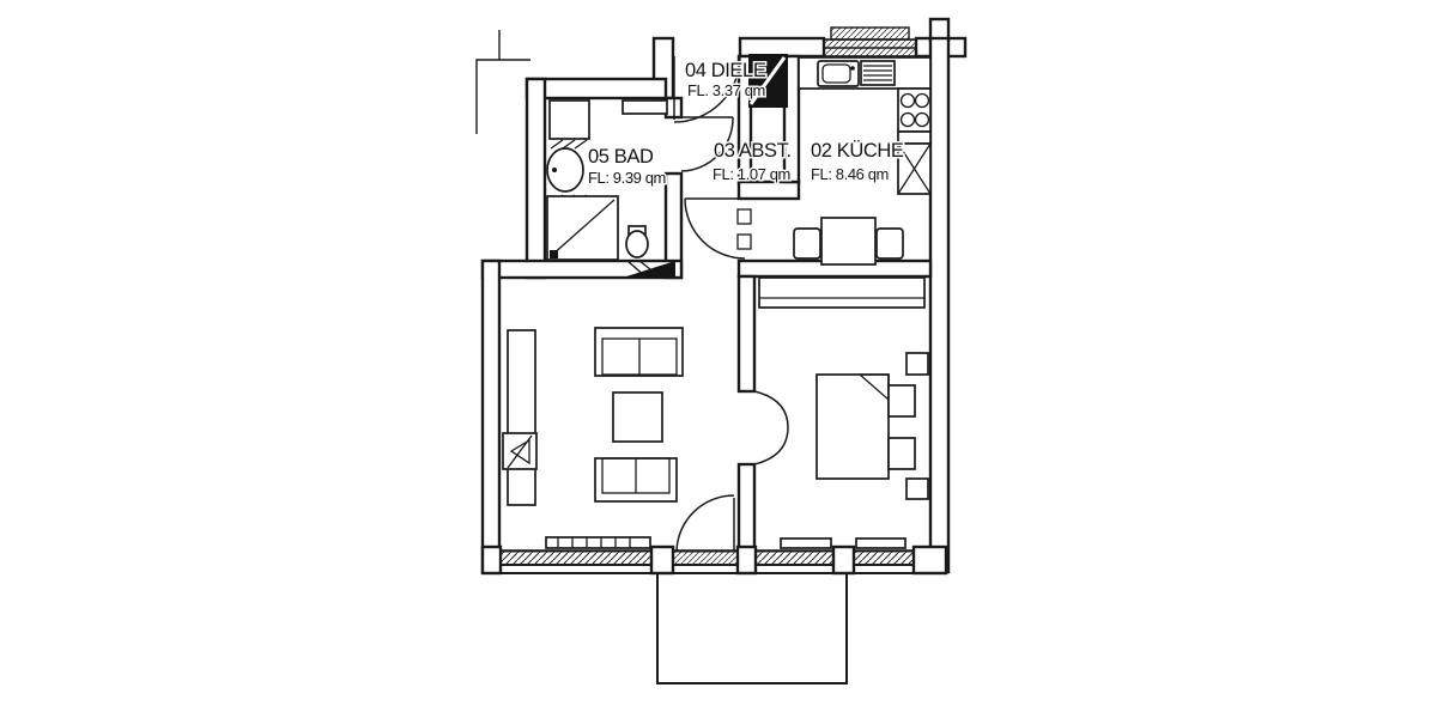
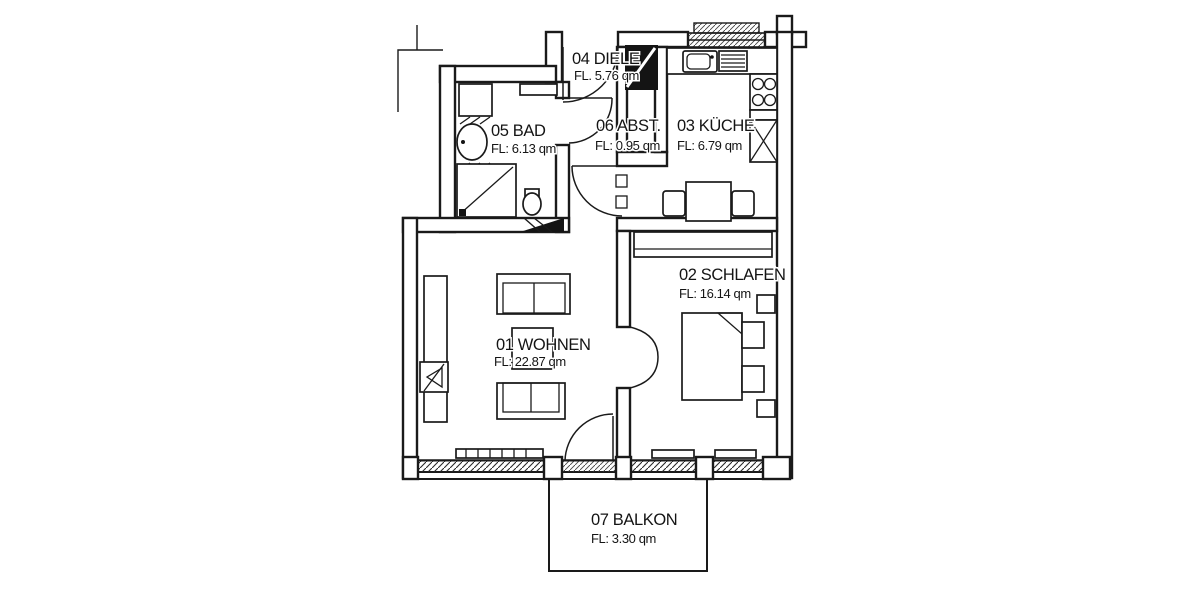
  04 DIELE
- FL. 3.37 qm
+ FL. 5.76 qm
  05 BAD
- FL: 9.39 qm
+ FL: 6.13 qm
- 03 ABST.
+ 06 ABST.
- FL: 1.07 qm
+ FL: 0.95 qm
- 02 KÜCHE
+ 03 KÜCHE
- FL: 8.46 qm
+ FL: 6.79 qm
+ 02 SCHLAFEN
+ FL: 16.14 qm
+ 01 WOHNEN
+ FL: 22.87 qm
+ 07 BALKON
+ FL: 3.30 qm
